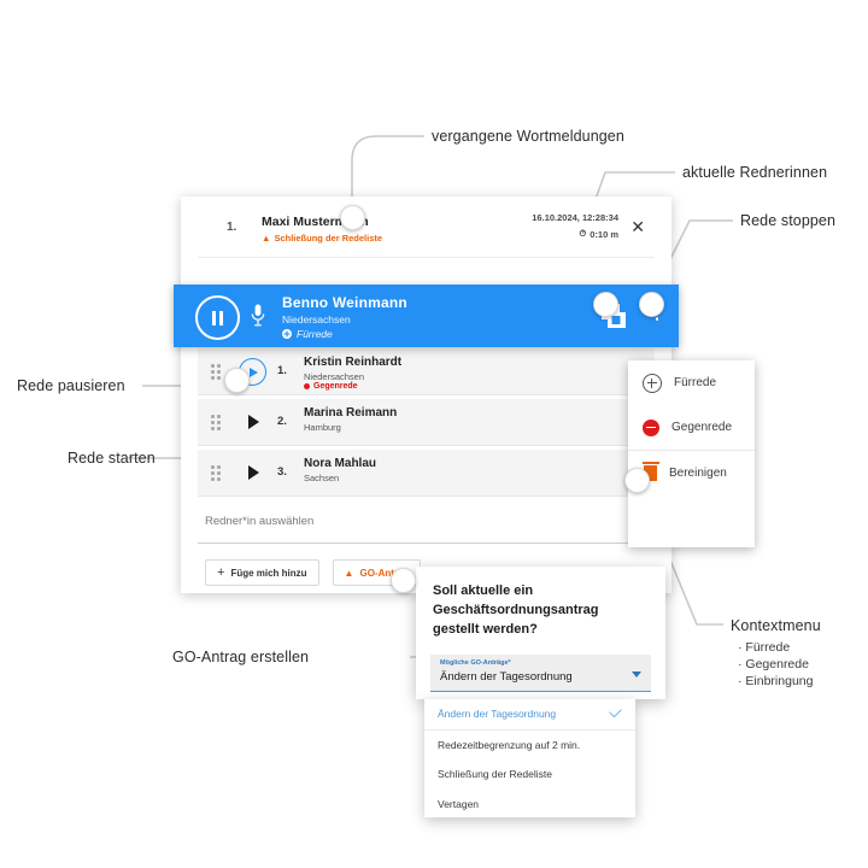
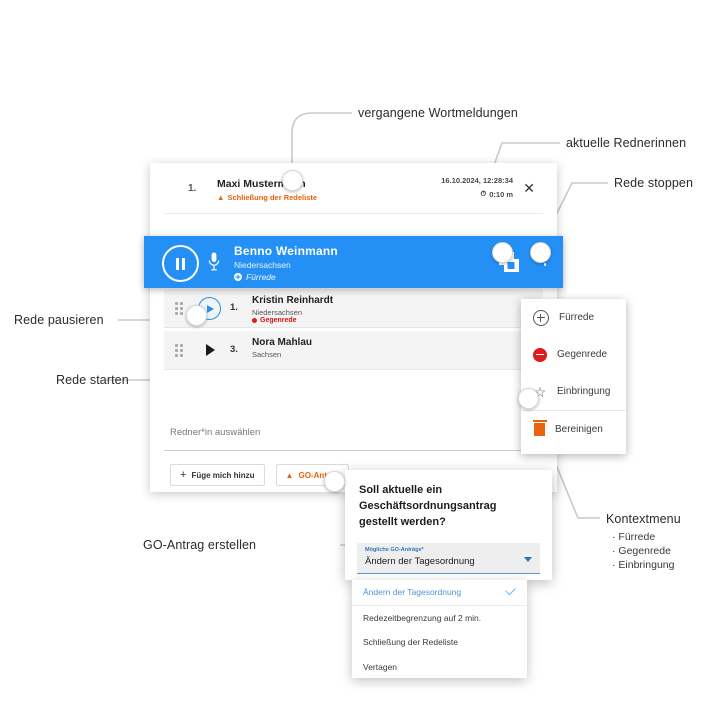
  vergangene Wortmeldungen
  aktuelle Rednerinnen
  Rede stoppen
  Rede pausieren
  Rede starten
  GO-Antrag erstellen
  Kontextmenu
  · Fürrede
  · Gegenrede
  · Einbringung
  1.
  Maxi Mustern
  ▲
  Schließung der Redeliste
  16.10.2024, 12:28:34
  ⏱
  0:10 m
  ✕
  1.
  Kristin Reinhardt
  Niedersachsen
- 2.
- Marina Reimann
- Hamburg
  3.
  Nora Mahlau
  Sachsen
  Redner*in auswählen
  +
  Füge mich hinzu
  ▲
  Benno Weinmann
  Niedersachsen
  Fürrede
  Fürrede
  Gegenrede
+ ☆
+ Einbringung
  Bereinigen
  Soll aktuelle ein Geschäftsordnungsantrag gestellt werden?
  Ändern der Tagesordnung
  Ändern der Tagesordnung
  Redezeitbegrenzung auf 2 min.
  Schließung der Redeliste
  Vertagen
